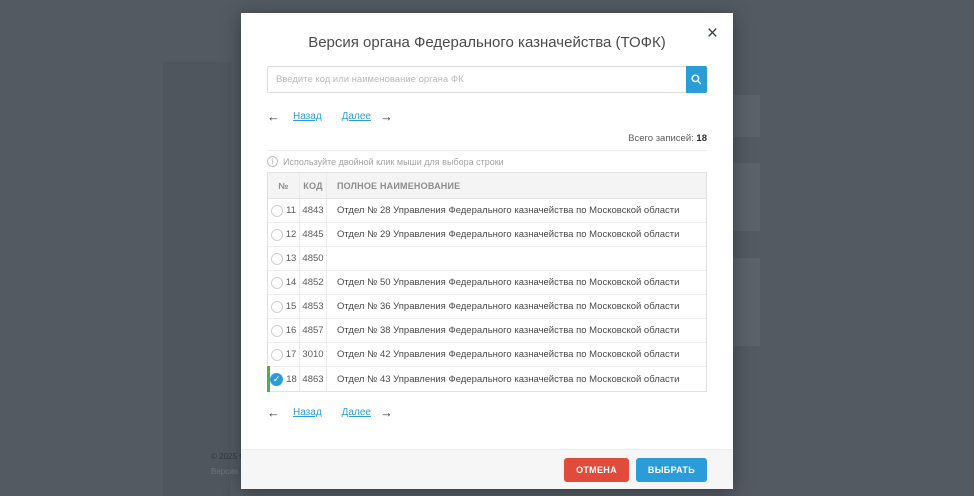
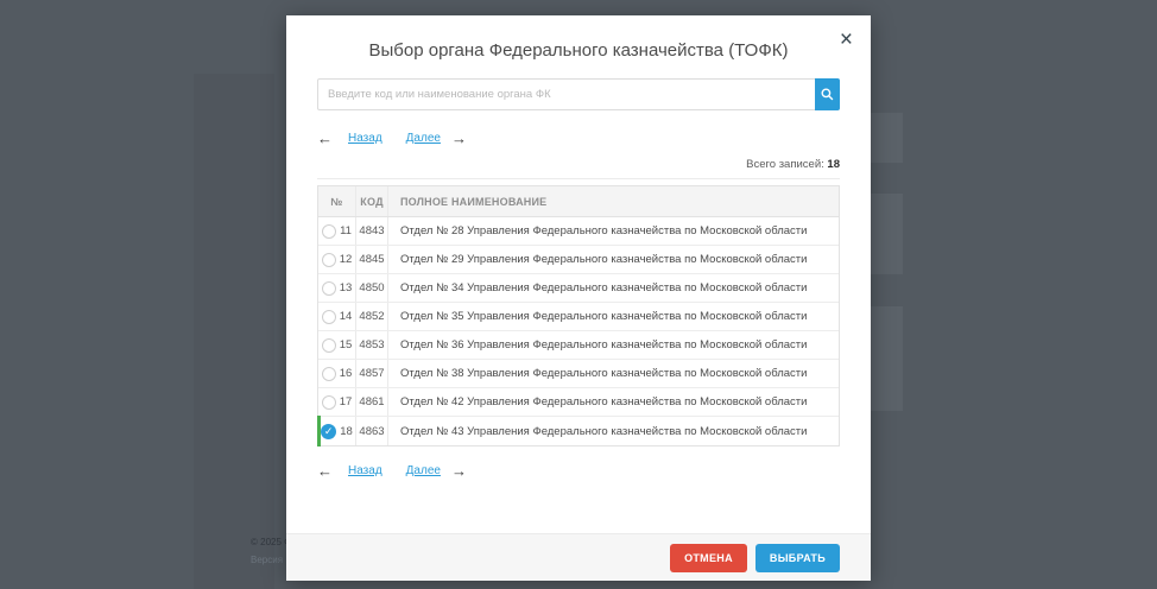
  © 2025
  Версия
  ×
- Версия органа Федерального казначейства (ТОФК)
+ Выбор органа Федерального казначейства (ТОФК)
  Введите код или наименование органа ФК
  ←
  Назад
  Далее
  →
  Всего записей: 18
- i
- Используйте двойной клик мыши для выбора строки
  №
  КОД
  ПОЛНОЕ НАИМЕНОВАНИЕ
  11
  4843
  Отдел № 28 Управления Федерального казначейства по Московской области
  12
  4845
  Отдел № 29 Управления Федерального казначейства по Московской области
  13
  4850
+ Отдел № 34 Управления Федерального казначейства по Московской области
  14
  4852
- Отдел № 50 Управления Федерального казначейства по Московской области
+ Отдел № 35 Управления Федерального казначейства по Московской области
  15
  4853
  Отдел № 36 Управления Федерального казначейства по Московской области
  16
  4857
  Отдел № 38 Управления Федерального казначейства по Московской области
  17
- 3010
+ 4861
  Отдел № 42 Управления Федерального казначейства по Московской области
  ✓
  18
  4863
  Отдел № 43 Управления Федерального казначейства по Московской области
  ←
  Назад
  Далее
  →
  ОТМЕНА
  ВЫБРАТЬ
